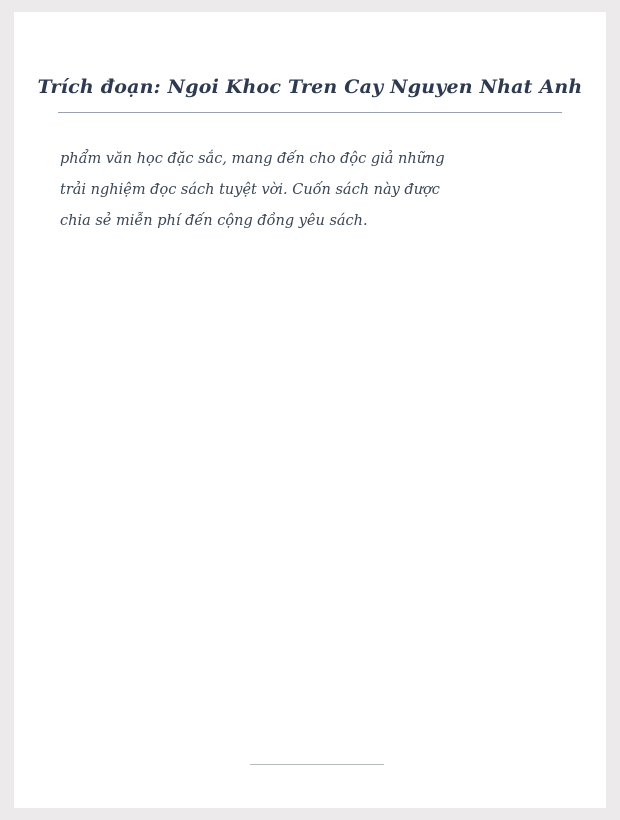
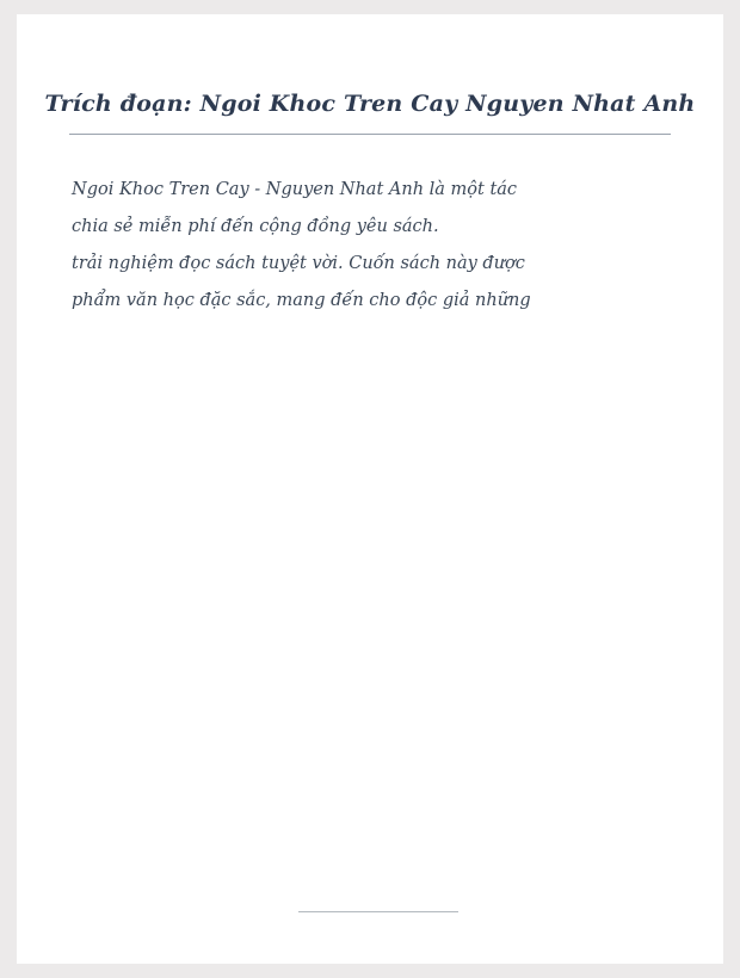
  Trích đoạn: Ngoi Khoc Tren Cay Nguyen Nhat Anh
+ Ngoi Khoc Tren Cay - Nguyen Nhat Anh là một tác
- phẩm văn học đặc sắc, mang đến cho độc giả những
+ chia sẻ miễn phí đến cộng đồng yêu sách.
  trải nghiệm đọc sách tuyệt vời. Cuốn sách này được
- chia sẻ miễn phí đến cộng đồng yêu sách.
+ phẩm văn học đặc sắc, mang đến cho độc giả những
